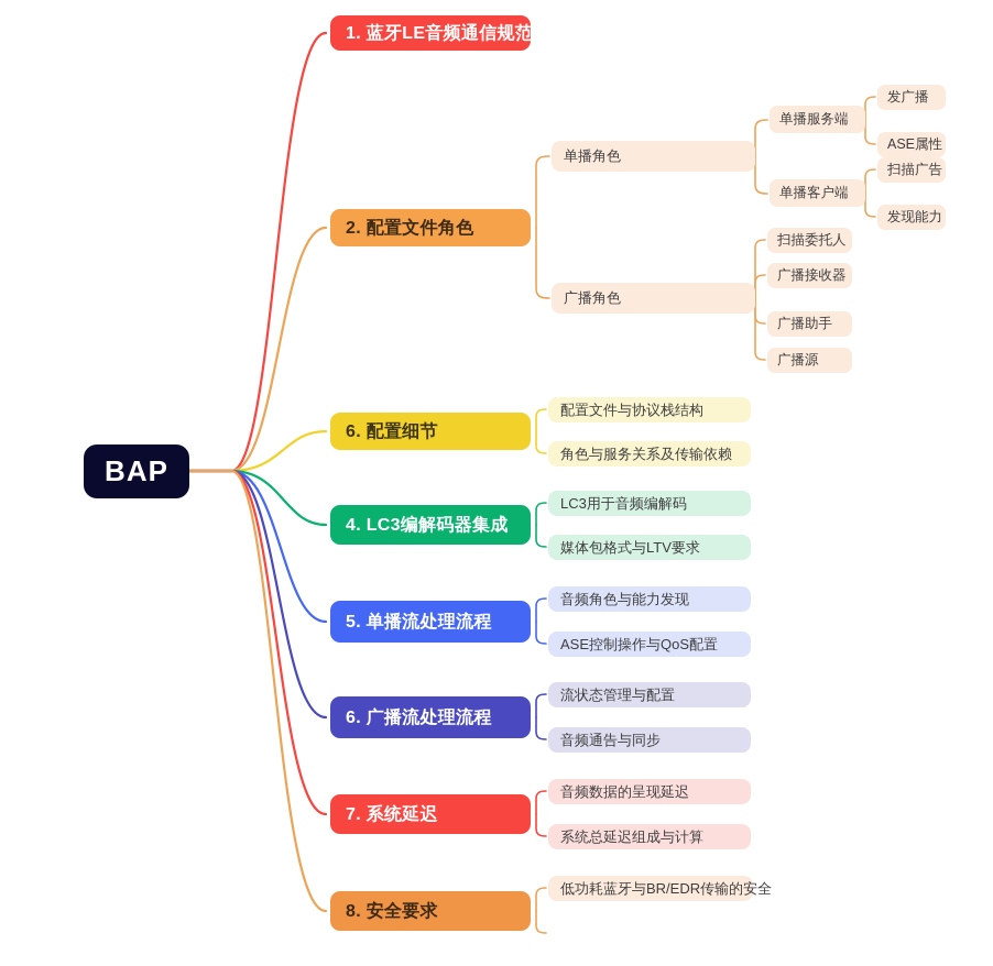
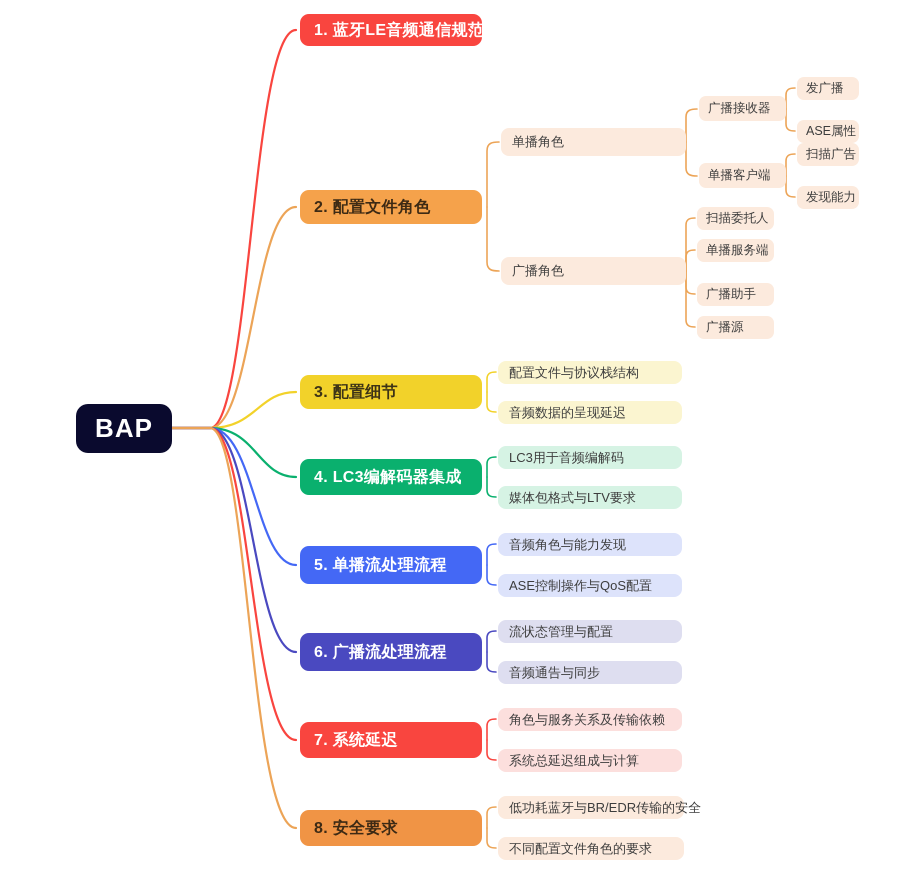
  BAP
  1. 蓝牙LE音频通信规范
  2. 配置文件角色
  单播角色
  广播角色
- 单播服务端
+ 广播接收器
  单播客户端
  发广播
  ASE属性
  扫描广告
  发现能力
  扫描委托人
- 广播接收器
+ 单播服务端
  广播助手
  广播源
- 6. 配置细节
+ 3. 配置细节
  配置文件与协议栈结构
- 角色与服务关系及传输依赖
+ 音频数据的呈现延迟
  4. LC3编解码器集成
  LC3用于音频编解码
  媒体包格式与LTV要求
  5. 单播流处理流程
  音频角色与能力发现
  ASE控制操作与QoS配置
  6. 广播流处理流程
  流状态管理与配置
  音频通告与同步
  7. 系统延迟
- 音频数据的呈现延迟
+ 角色与服务关系及传输依赖
  系统总延迟组成与计算
  8. 安全要求
  低功耗蓝牙与BR/EDR传输的安全
+ 不同配置文件角色的要求
